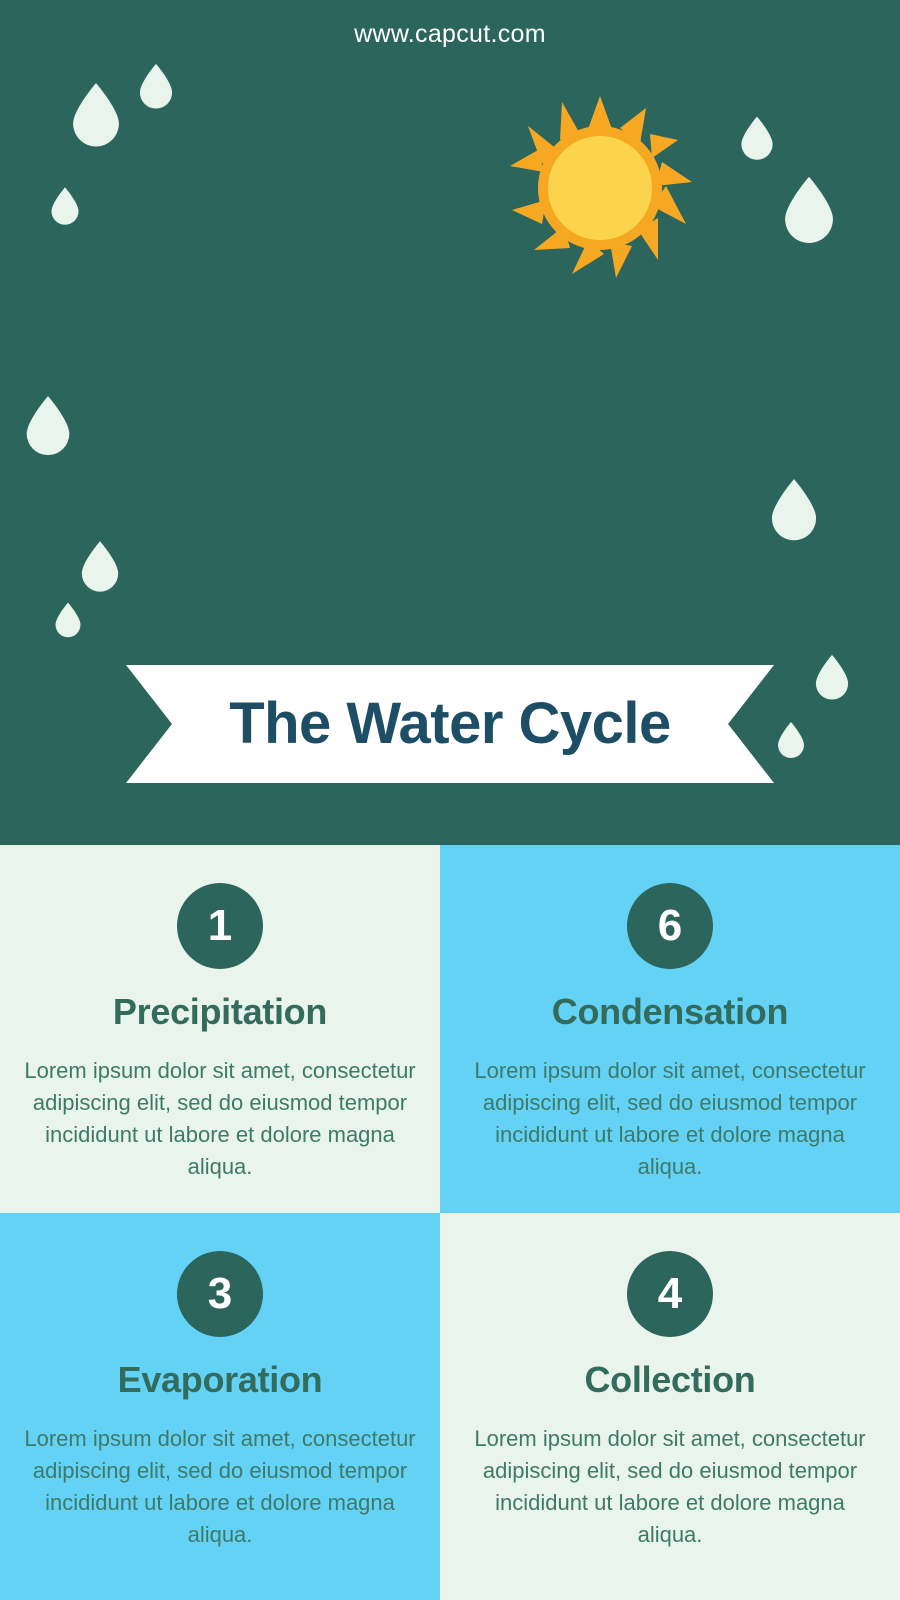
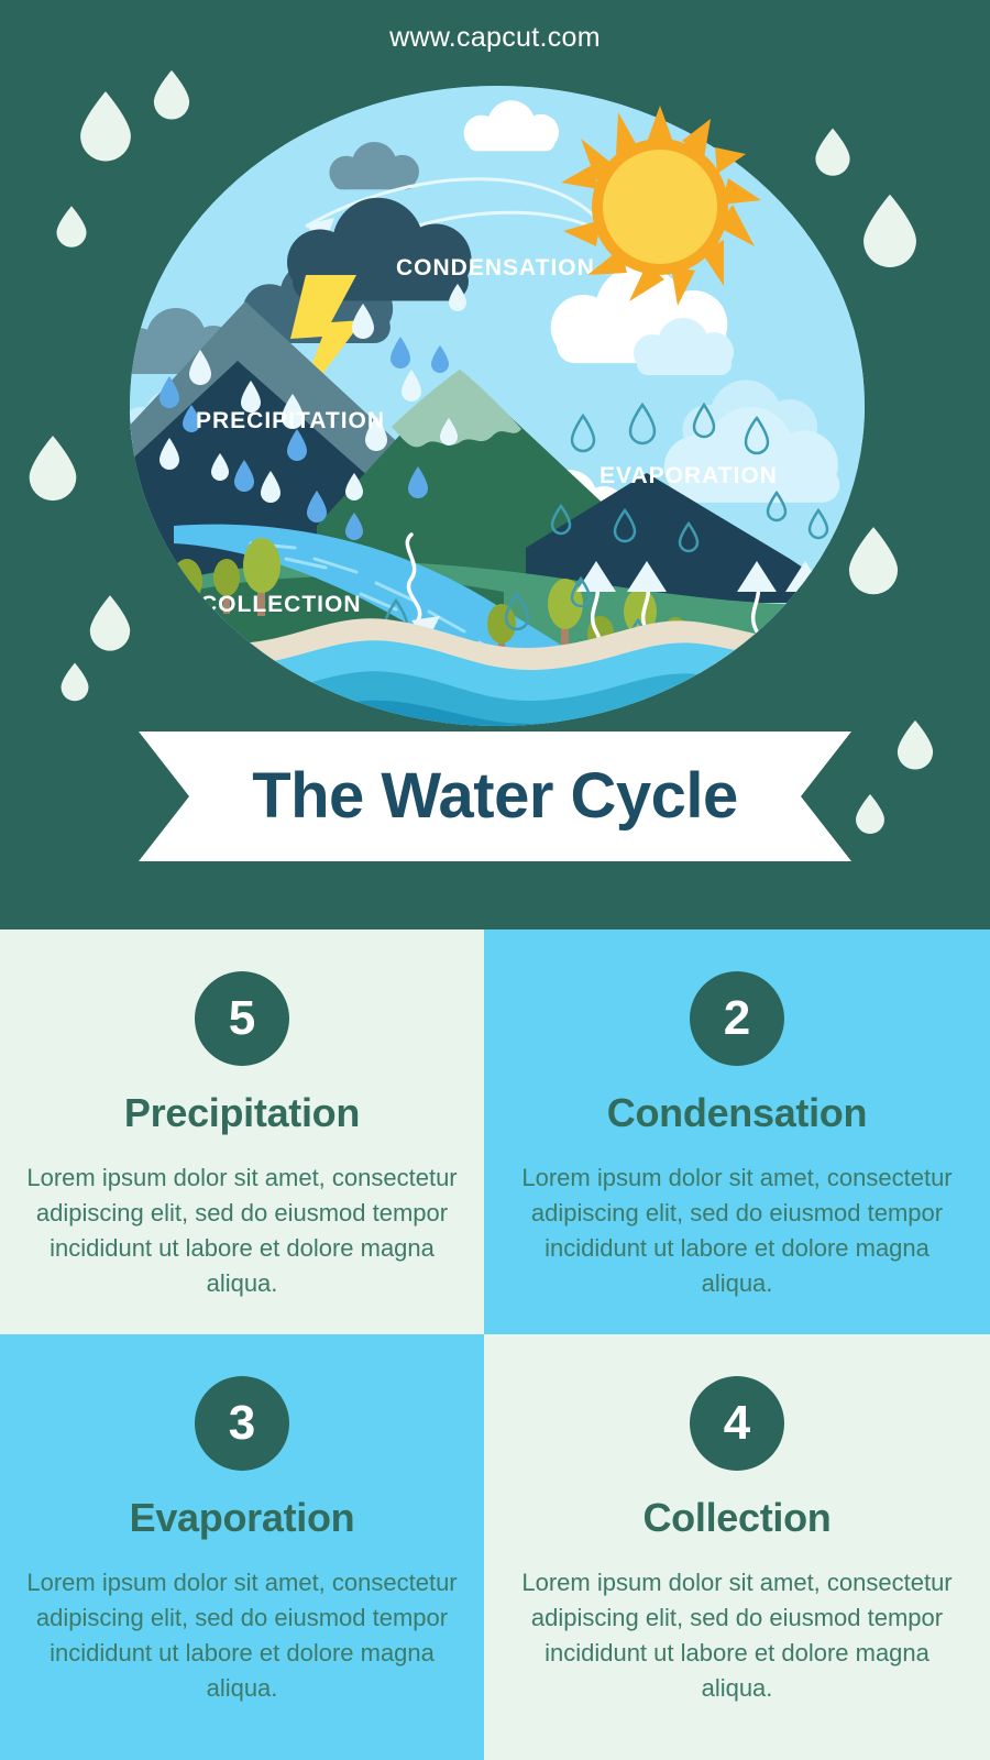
  www.capcut.com
+ CONDENSATION
+ PRECIPITATION
+ EVAPORATION
+ COLLECTION
  The Water Cycle
- 1
+ 5
  Precipitation
  Lorem ipsum dolor sit amet, consectetur adipiscing elit, sed do eiusmod tempor incididunt ut labore et dolore magna aliqua.
- 6
+ 2
  Condensation
  Lorem ipsum dolor sit amet, consectetur adipiscing elit, sed do eiusmod tempor incididunt ut labore et dolore magna aliqua.
  3
  Evaporation
  Lorem ipsum dolor sit amet, consectetur adipiscing elit, sed do eiusmod tempor incididunt ut labore et dolore magna aliqua.
  4
  Collection
  Lorem ipsum dolor sit amet, consectetur adipiscing elit, sed do eiusmod tempor incididunt ut labore et dolore magna aliqua.
